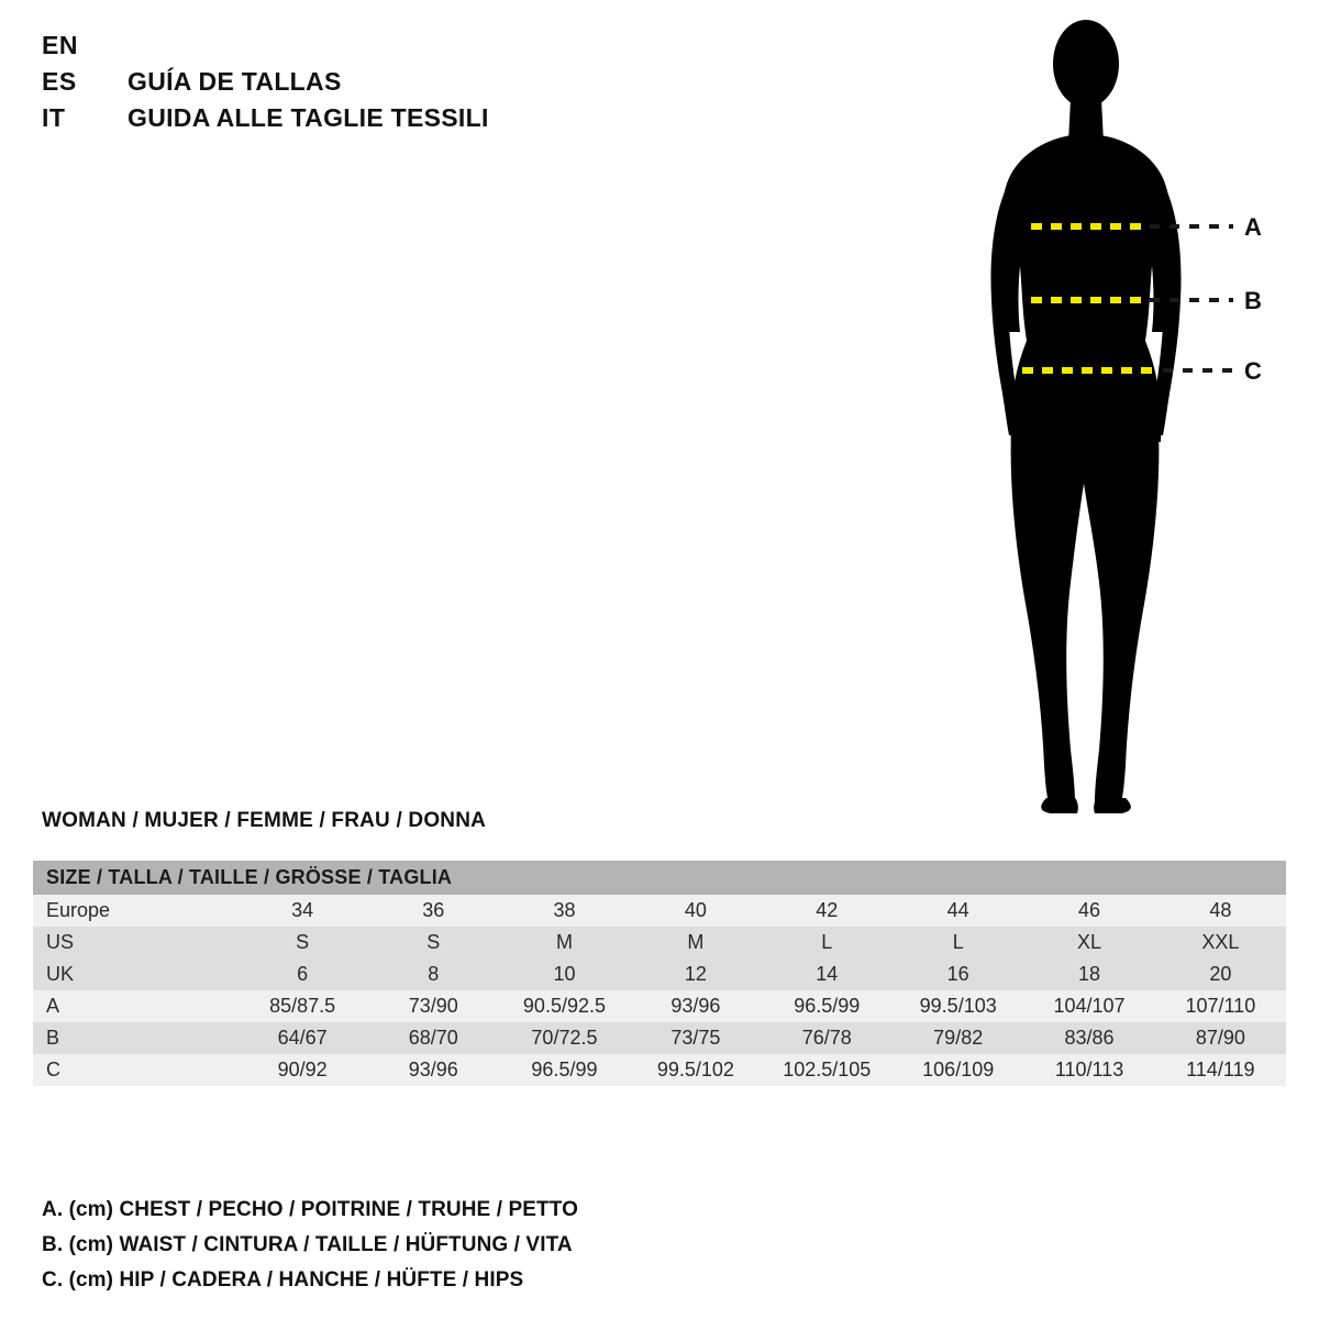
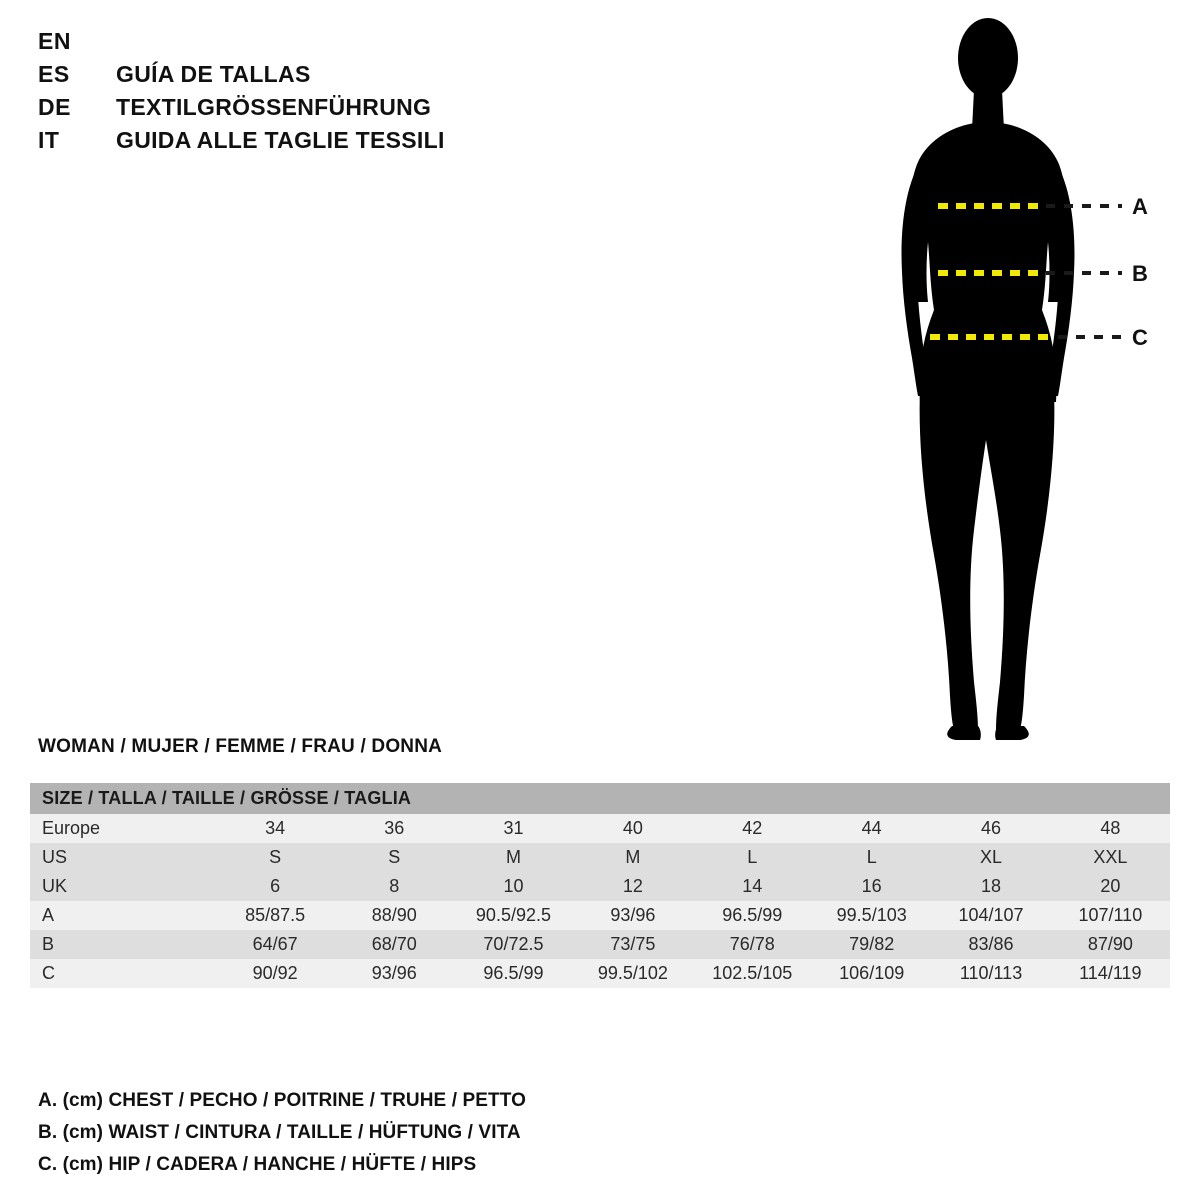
  EN
  ES
  GUÍA DE TALLAS
+ DE
+ TEXTILGRÖSSENFÜHRUNG
  IT
  GUIDA ALLE TAGLIE TESSILI
  A
  B
  C
  WOMAN / MUJER / FEMME / FRAU / DONNA
  SIZE / TALLA / TAILLE / GRÖSSE / TAGLIA
- Europe	34	36	38	40	42	44	46	48
+ Europe	34	36	31	40	42	44	46	48
  US	S	S	M	M	L	L	XL	XXL
  UK	6	8	10	12	14	16	18	20
- A	85/87.5	73/90	90.5/92.5	93/96	96.5/99	99.5/103	104/107	107/110
+ A	85/87.5	88/90	90.5/92.5	93/96	96.5/99	99.5/103	104/107	107/110
  B	64/67	68/70	70/72.5	73/75	76/78	79/82	83/86	87/90
  C	90/92	93/96	96.5/99	99.5/102	102.5/105	106/109	110/113	114/119
  A. (cm) CHEST / PECHO / POITRINE / TRUHE / PETTO
  B. (cm) WAIST / CINTURA / TAILLE / HÜFTUNG / VITA
  C. (cm) HIP / CADERA / HANCHE / HÜFTE / HIPS
